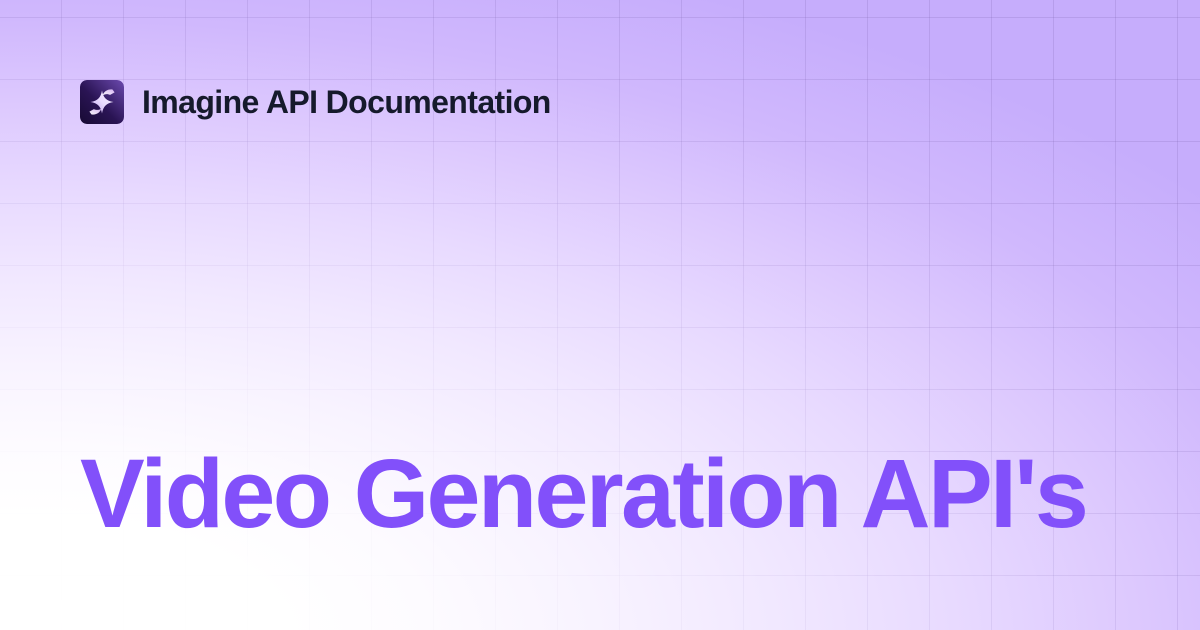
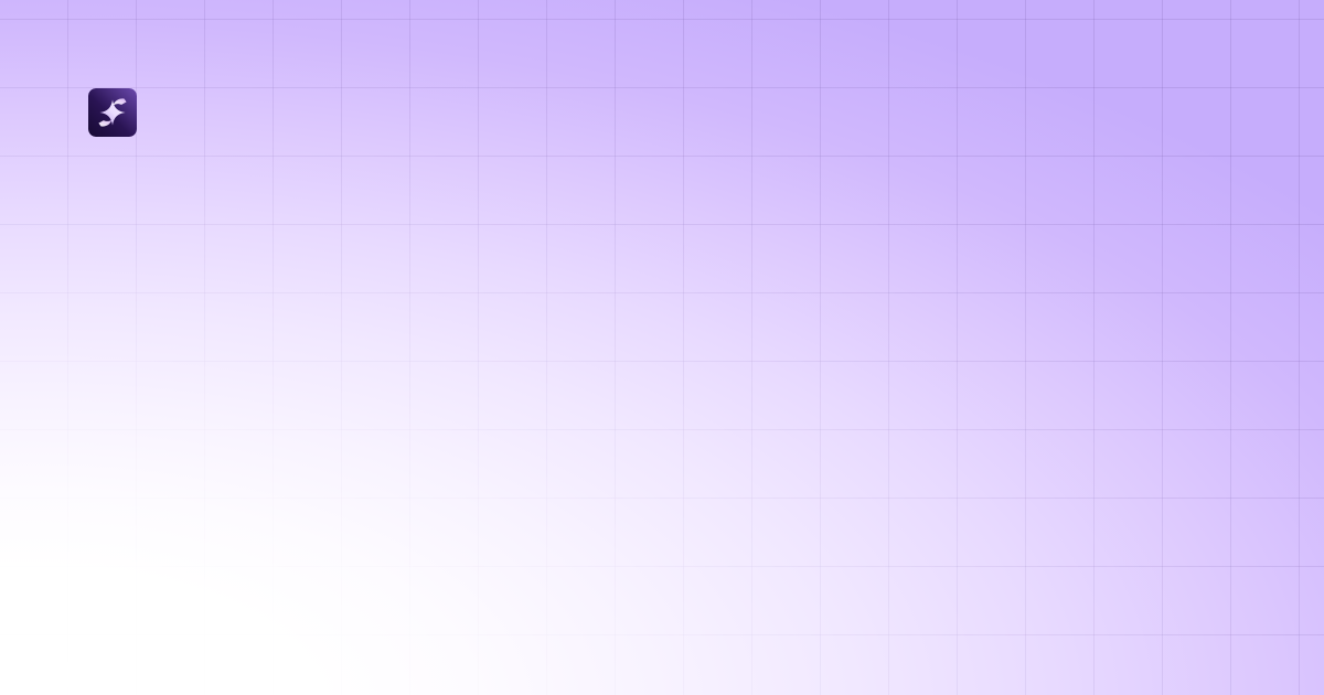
- Imagine API Documentation
- Video Generation API's
